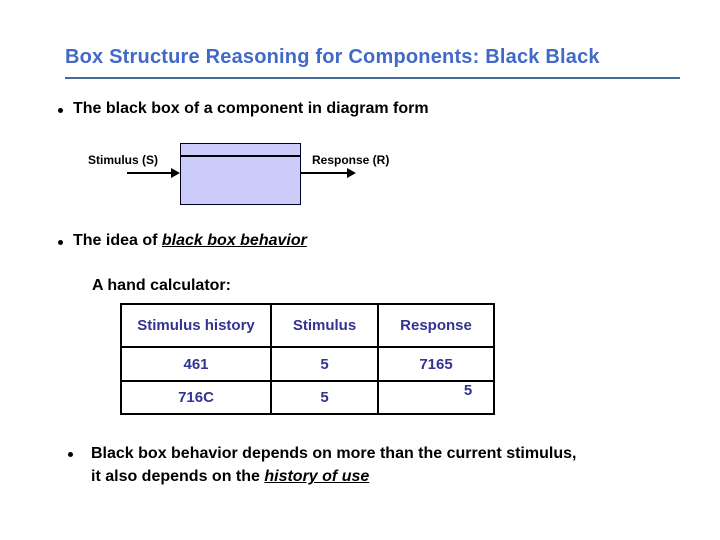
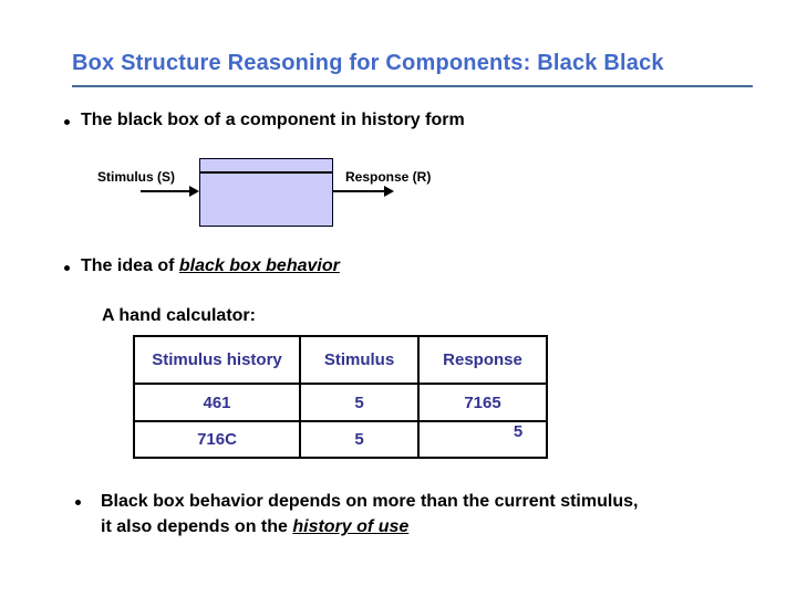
  Box Structure Reasoning for Components: Black Black
- The black box of a component in diagram form
+ The black box of a component in history form
  Stimulus (S)
  Response (R)
  The idea of black box behavior
  A hand calculator:
  Stimulus history	Stimulus	Response
  461	5	7165
  716C	5	5
  Black box behavior depends on more than the current stimulus,
  it also depends on the history of use
